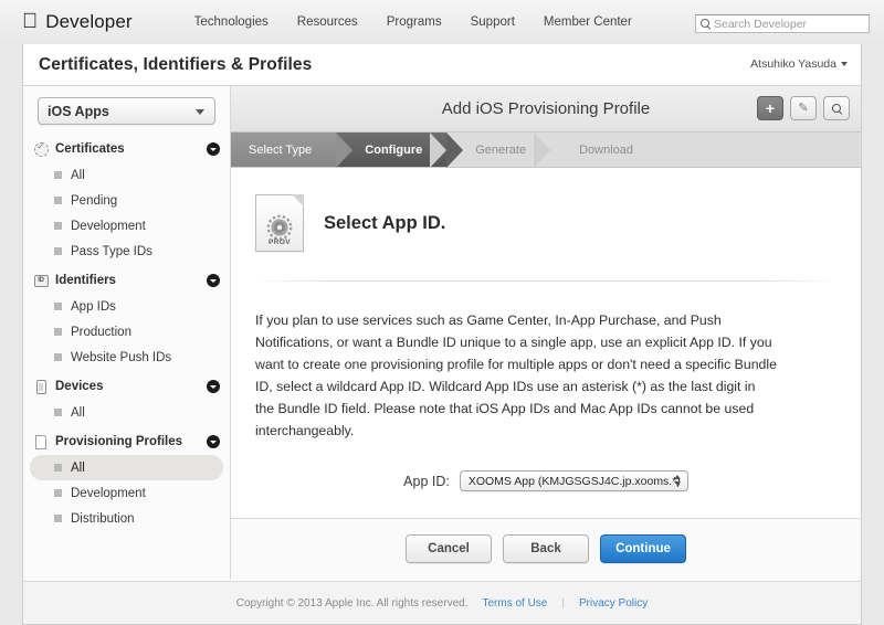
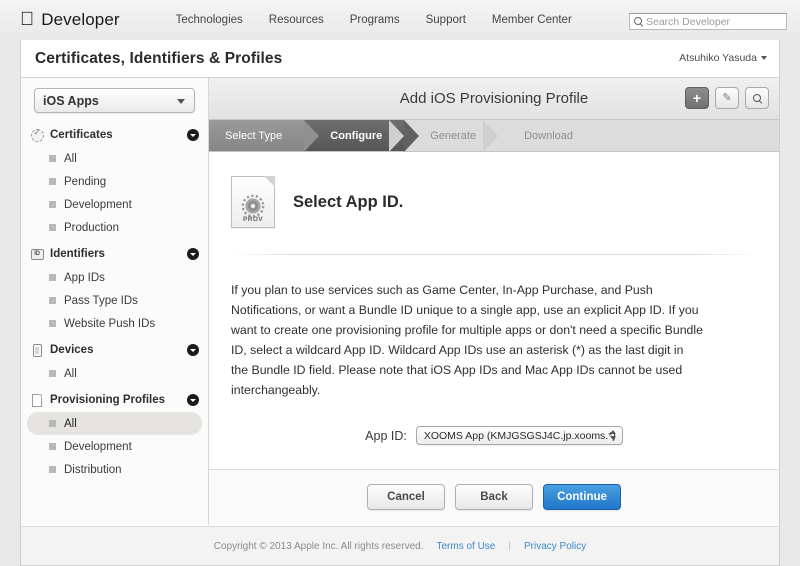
  
  Developer
  Technologies
  Resources
  Programs
  Support
  Member Center
  Search Developer
  Certificates, Identifiers & Profiles
  Atsuhiko Yasuda
  iOS Apps
  Certificates
  All
  Pending
  Development
- Pass Type IDs
+ Production
  Identifiers
  App IDs
- Production
+ Pass Type IDs
  Website Push IDs
  Devices
  All
  Provisioning Profiles
  All
  Development
  Distribution
  Add iOS Provisioning Profile
  +
  ✎
  Select Type
  Configure
  Generate
  Download
  Select App ID.
  If you plan to use services such as Game Center, In-App Purchase, and Push Notifications, or want a Bundle ID unique to a single app, use an explicit App ID. If you want to create one provisioning profile for multiple apps or don't need a specific Bundle ID, select a wildcard App ID. Wildcard App IDs use an asterisk (*) as the last digit in the Bundle ID field. Please note that iOS App IDs and Mac App IDs cannot be used interchangeably.
  App ID:
  XOOMS App (KMJGSGSJ4C.jp.xooms.*)
  Cancel
  Back
  Continue
  Copyright © 2013 Apple Inc. All rights reserved.
  Terms of Use
  |
  Privacy Policy
